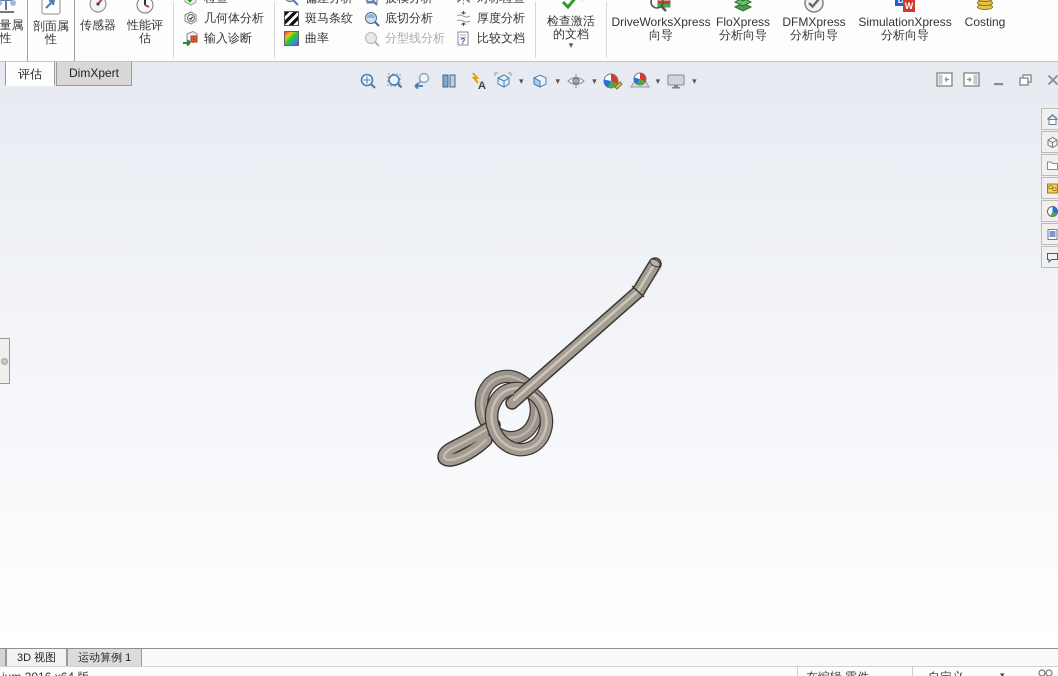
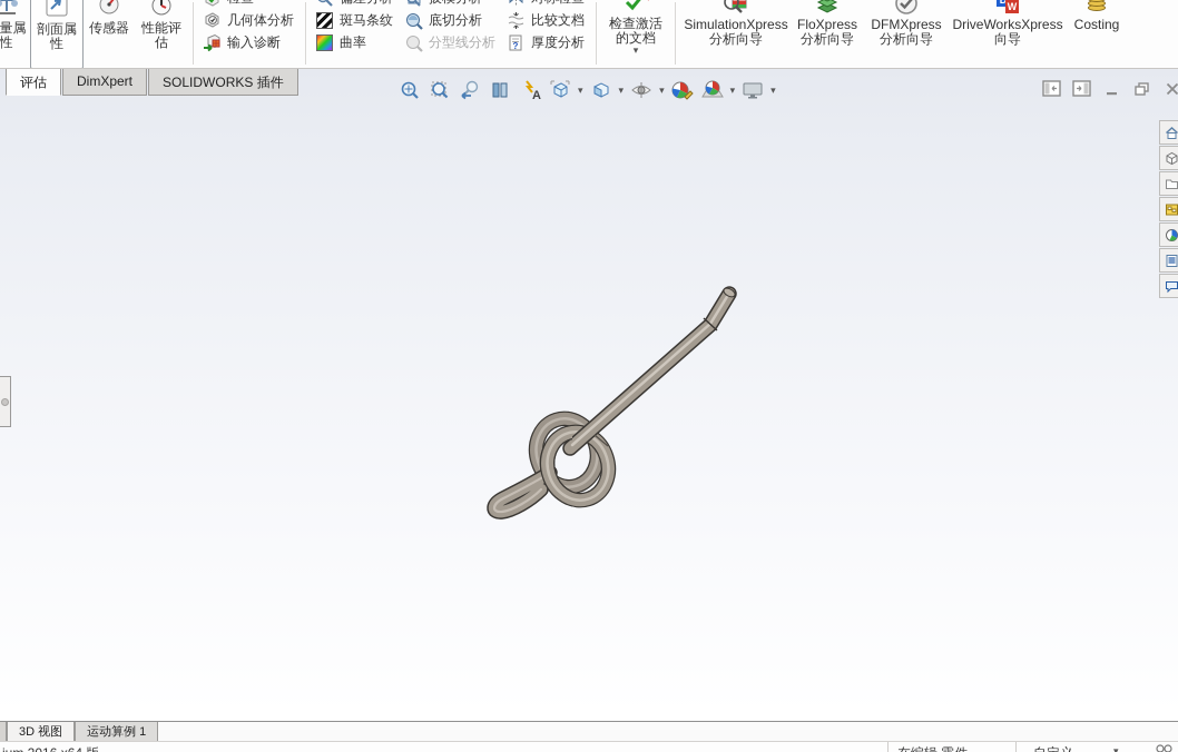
  量属性
  剖面属性
  传感器
  性能评估
  几何体分析
  输入诊断
  斑马条纹
  曲率
  底切分析
  分型线分析
- 厚度分析
+ 比较文档
  ?
- 比较文档
+ 厚度分析
  检查激活的文档
  ▾
- DriveWorksXpress 向导
+ SimulationXpress 分析向导
  FloXpress 分析向导
  DFMXpress 分析向导
  D
  W
- SimulationXpress 分析向导
+ DriveWorksXpress 向导
  Costing
  A
  ▾
  ▾
  ▾
  ▾
  ▾
  评估
  DimXpert
+ SOLIDWORKS 插件
  3D 视图
  运动算例 1
  ▾
